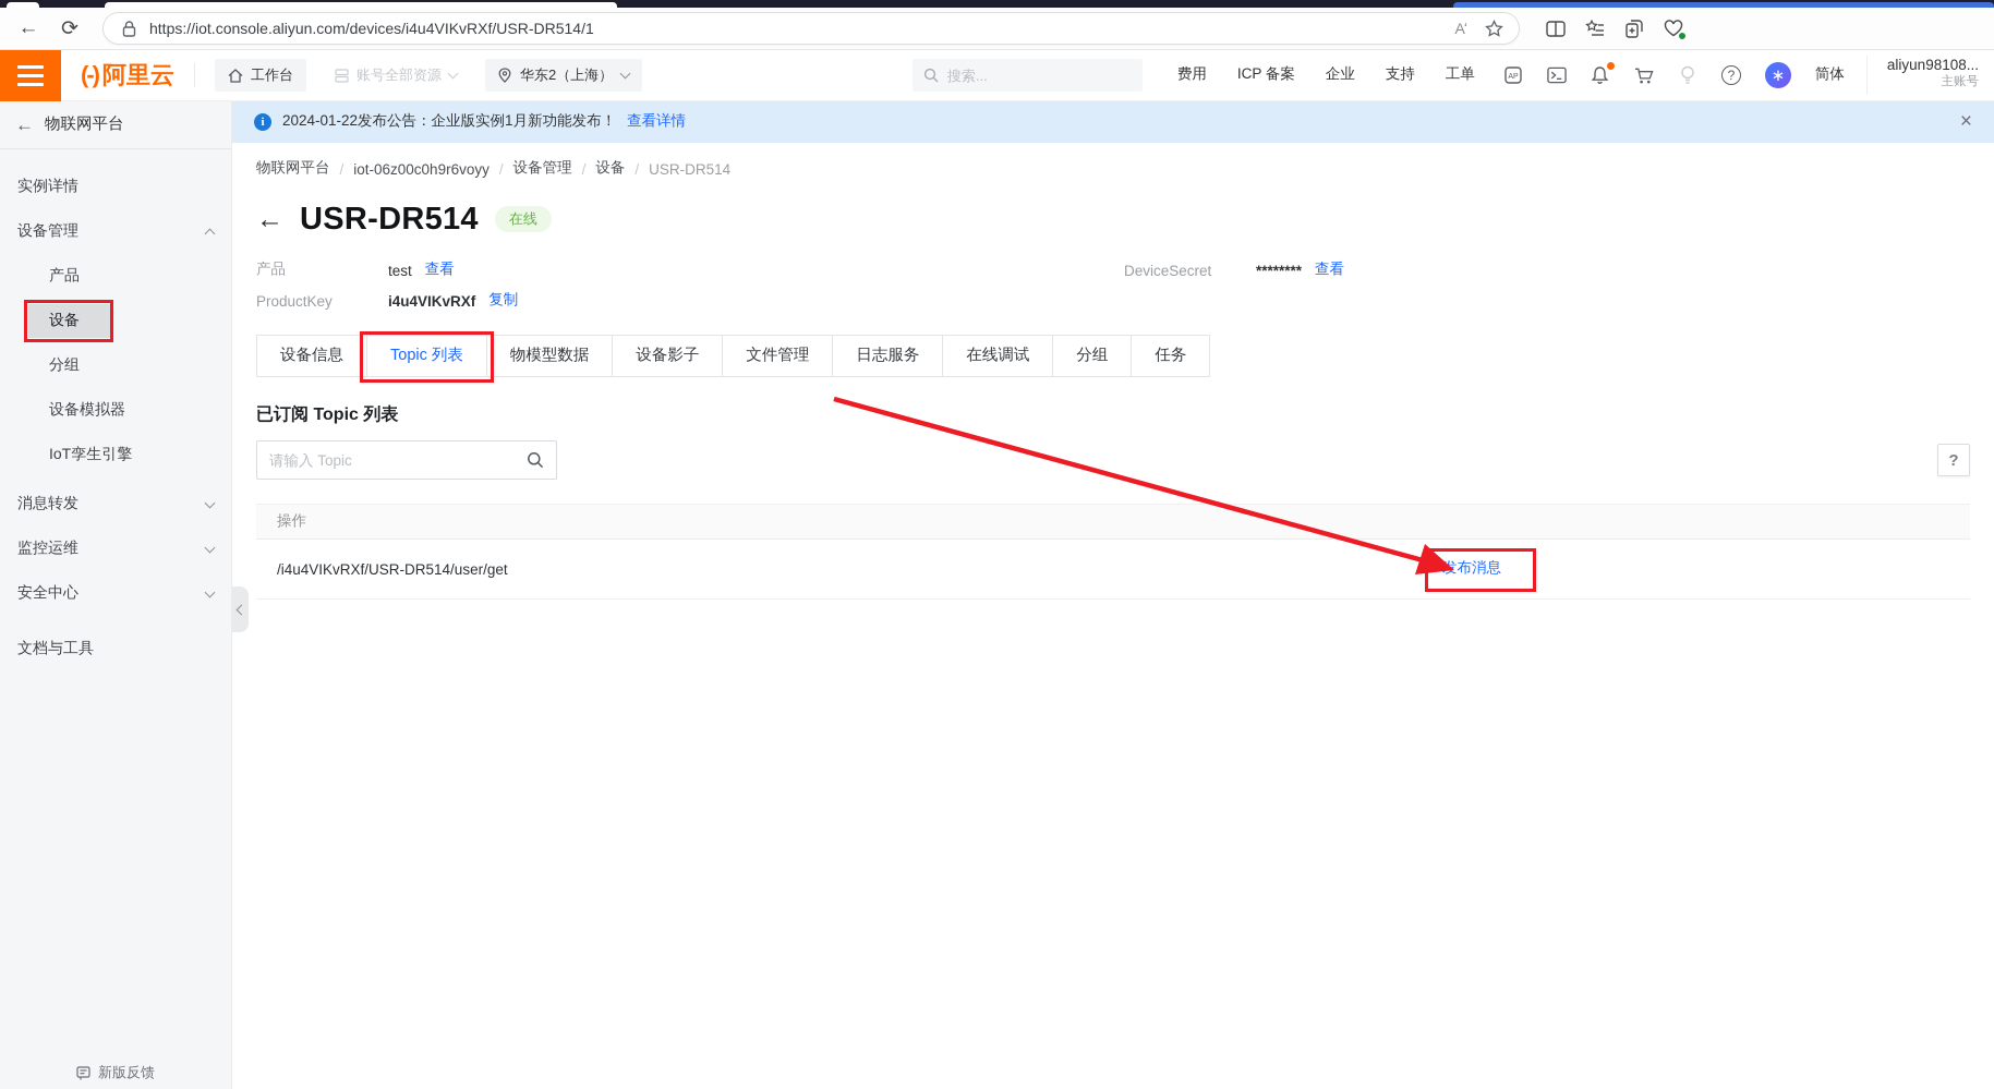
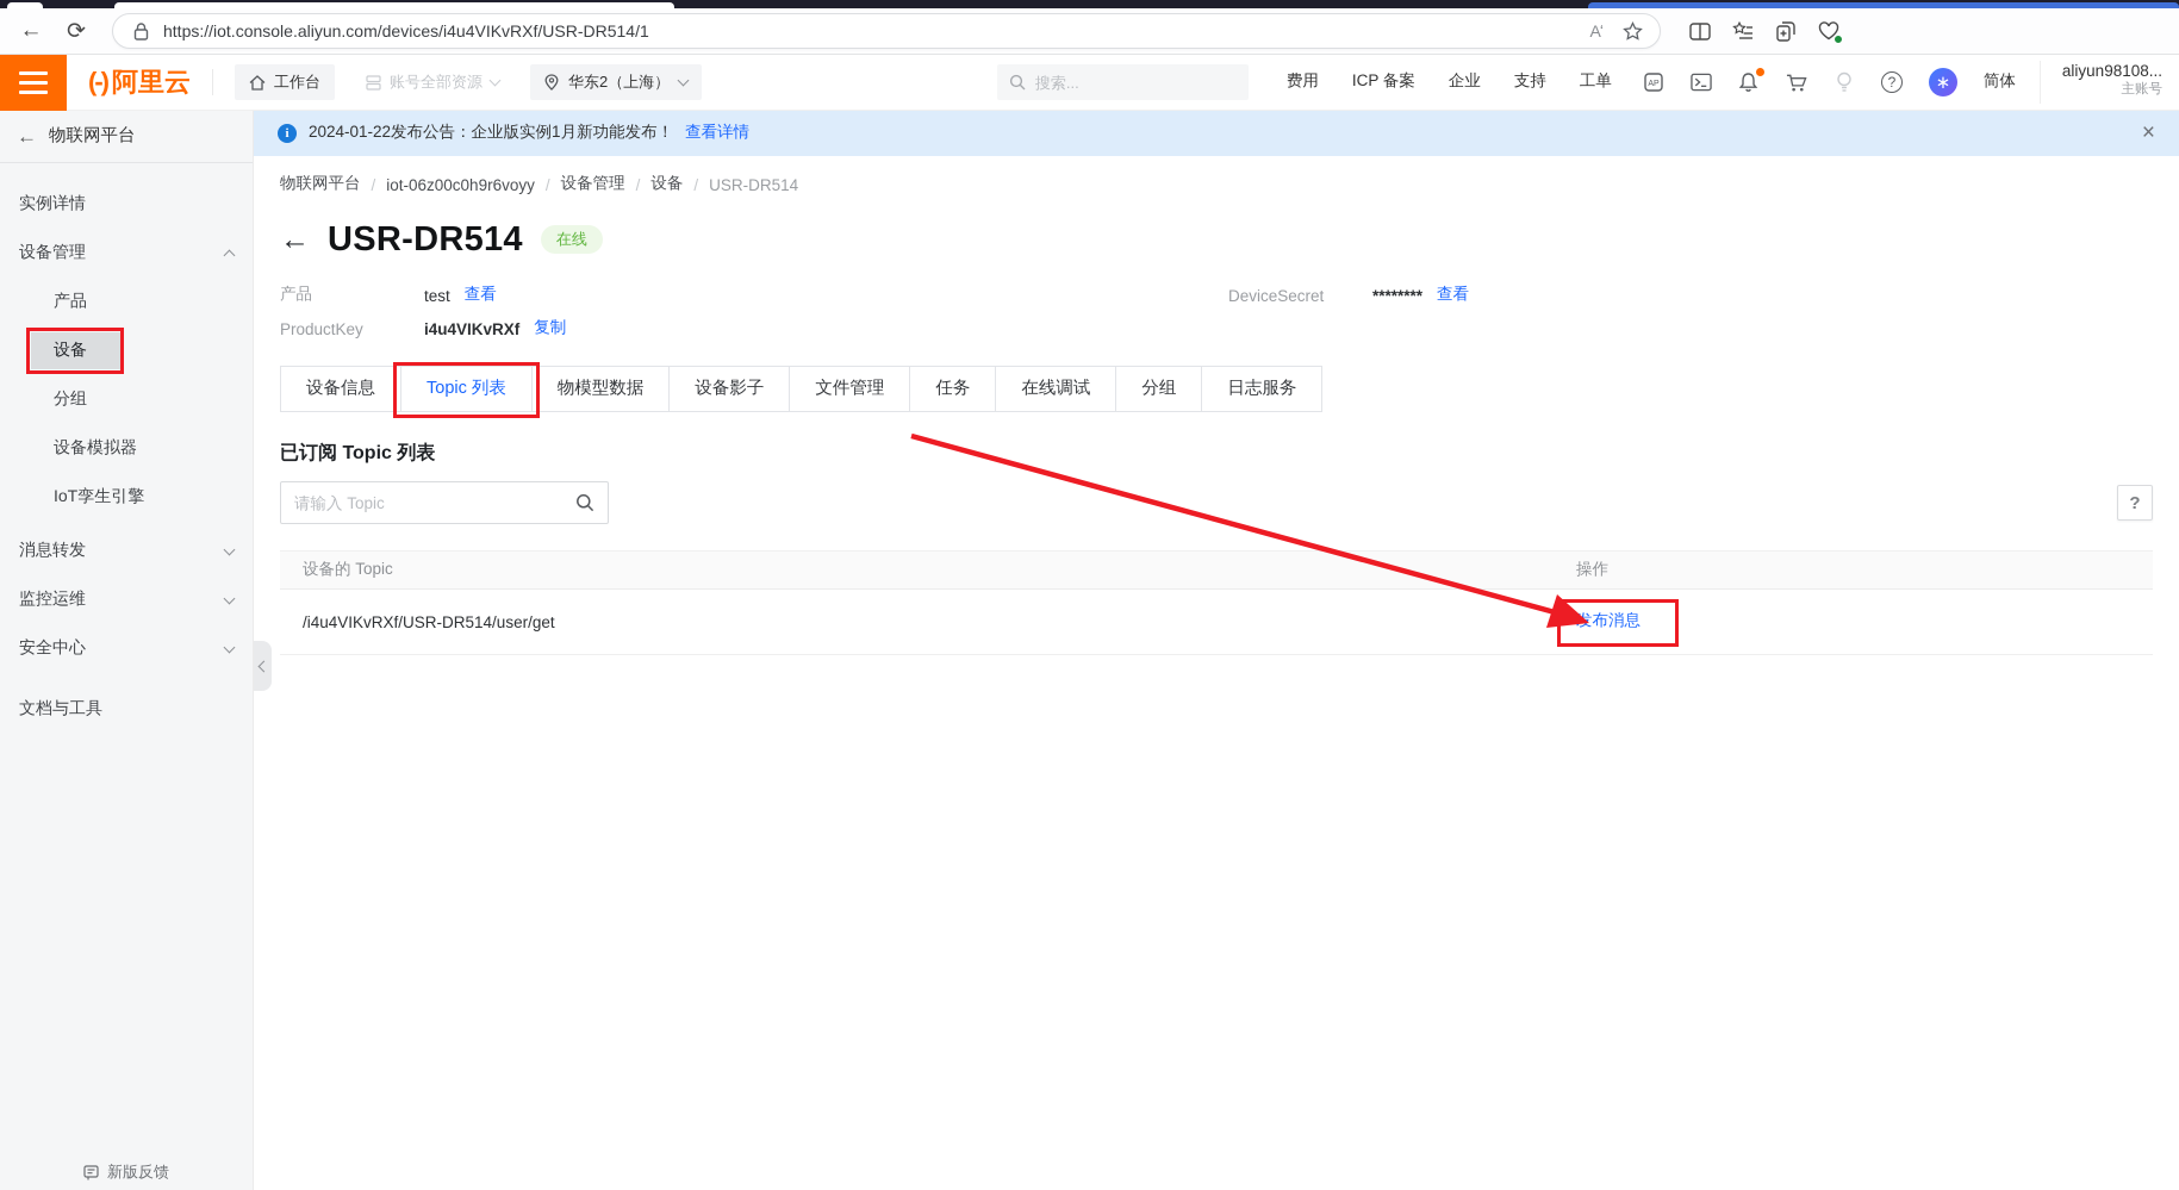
  ←
  ⟳
  https://iot.console.aliyun.com/devices/i4u4VIKvRXf/USR-DR514/1
  Aʻ
  (-)
  阿里云
  工作台
  账号全部资源
  华东2（上海）
  搜索...
  费用
  ICP 备案
  企业
  支持
  工单
  ?
  ∗
  简体
  aliyun98108...
  主账号
  i
  2024-01-22发布公告：企业版实例1月新功能发布！
  查看详情
  ×
  ←
  物联网平台
  实例详情
  设备管理
  产品
  设备
  分组
  设备模拟器
  IoT孪生引擎
  消息转发
  监控运维
  安全中心
  文档与工具
  新版反馈
  物联网平台
  /
  iot-06z00c0h9r6voyy
  /
  设备管理
  /
  设备
  /
  USR-DR514
  ←
  USR-DR514
  在线
  产品
  test
  查看
  ProductKey
  i4u4VIKvRXf
  复制
  DeviceSecret
  ********
  查看
  设备信息
  Topic 列表
  物模型数据
  设备影子
  文件管理
- 日志服务
+ 任务
  在线调试
  分组
- 任务
+ 日志服务
  已订阅 Topic 列表
  请输入 Topic
  ?
+ 设备的 Topic
  操作
  /i4u4VIKvRXf/USR-DR514/user/get
  布消息
